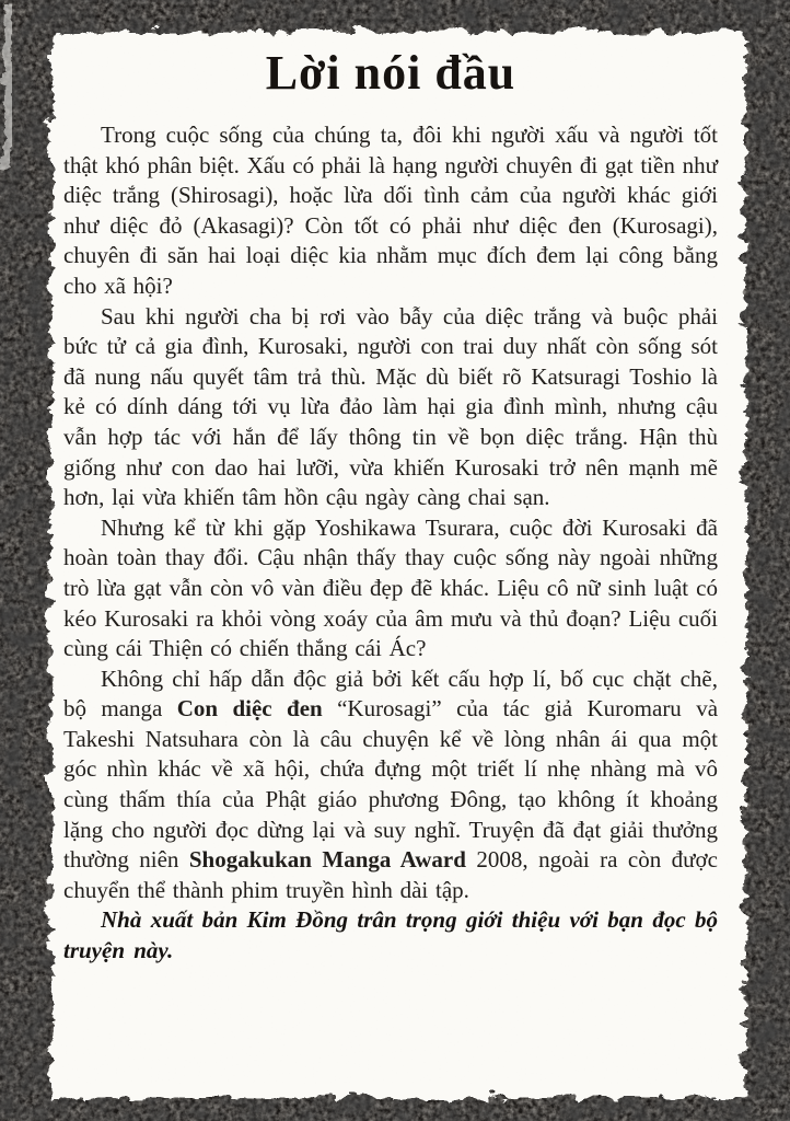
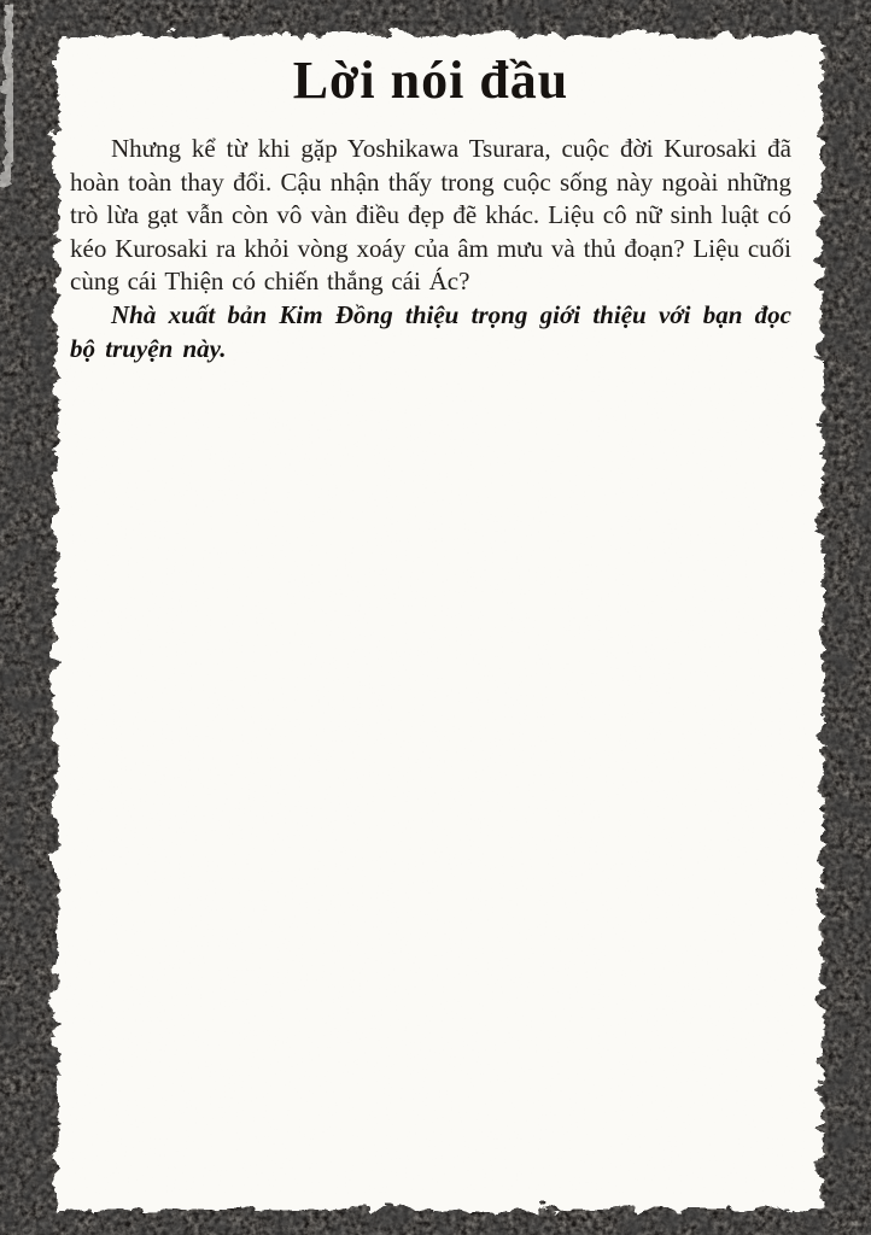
  Lời nói đầu
- Trong cuộc sống của chúng ta, đôi khi người xấu và người tốt thật khó phân biệt. Xấu có phải là hạng người chuyên đi gạt tiền như diệc trắng (Shirosagi), hoặc lừa dối tình cảm của người khác giới như diệc đỏ (Akasagi)? Còn tốt có phải như diệc đen (Kurosagi), chuyên đi săn hai loại diệc kia nhằm mục đích đem lại công bằng cho xã hội?
- Sau khi người cha bị rơi vào bẫy của diệc trắng và buộc phải bức tử cả gia đình, Kurosaki, người con trai duy nhất còn sống sót đã nung nấu quyết tâm trả thù. Mặc dù biết rõ Katsuragi Toshio là kẻ có dính dáng tới vụ lừa đảo làm hại gia đình mình, nhưng cậu vẫn hợp tác với hắn để lấy thông tin về bọn diệc trắng. Hận thù giống như con dao hai lưỡi, vừa khiến Kurosaki trở nên mạnh mẽ hơn, lại vừa khiến tâm hồn cậu ngày càng chai sạn.
- Nhưng kể từ khi gặp Yoshikawa Tsurara, cuộc đời Kurosaki đã hoàn toàn thay đổi. Cậu nhận thấy thay cuộc sống này ngoài những trò lừa gạt vẫn còn vô vàn điều đẹp đẽ khác. Liệu cô nữ sinh luật có kéo Kurosaki ra khỏi vòng xoáy của âm mưu và thủ đoạn? Liệu cuối cùng cái Thiện có chiến thắng cái Ác?
+ Nhưng kể từ khi gặp Yoshikawa Tsurara, cuộc đời Kurosaki đã hoàn toàn thay đổi. Cậu nhận thấy trong cuộc sống này ngoài những trò lừa gạt vẫn còn vô vàn điều đẹp đẽ khác. Liệu cô nữ sinh luật có kéo Kurosaki ra khỏi vòng xoáy của âm mưu và thủ đoạn? Liệu cuối cùng cái Thiện có chiến thắng cái Ác?
- Không chỉ hấp dẫn độc giả bởi kết cấu hợp lí, bố cục chặt chẽ, bộ manga Con diệc đen “Kurosagi” của tác giả Kuromaru và Takeshi Natsuhara còn là câu chuyện kể về lòng nhân ái qua một góc nhìn khác về xã hội, chứa đựng một triết lí nhẹ nhàng mà vô cùng thấm thía của Phật giáo phương Đông, tạo không ít khoảng lặng cho người đọc dừng lại và suy nghĩ. Truyện đã đạt giải thưởng thường niên Shogakukan Manga Award 2008, ngoài ra còn được chuyển thể thành phim truyền hình dài tập.
- Nhà xuất bản Kim Đồng trân trọng giới thiệu với bạn đọc bộ truyện này.
+ Nhà xuất bản Kim Đồng thiệu trọng giới thiệu với bạn đọc bộ truyện này.
